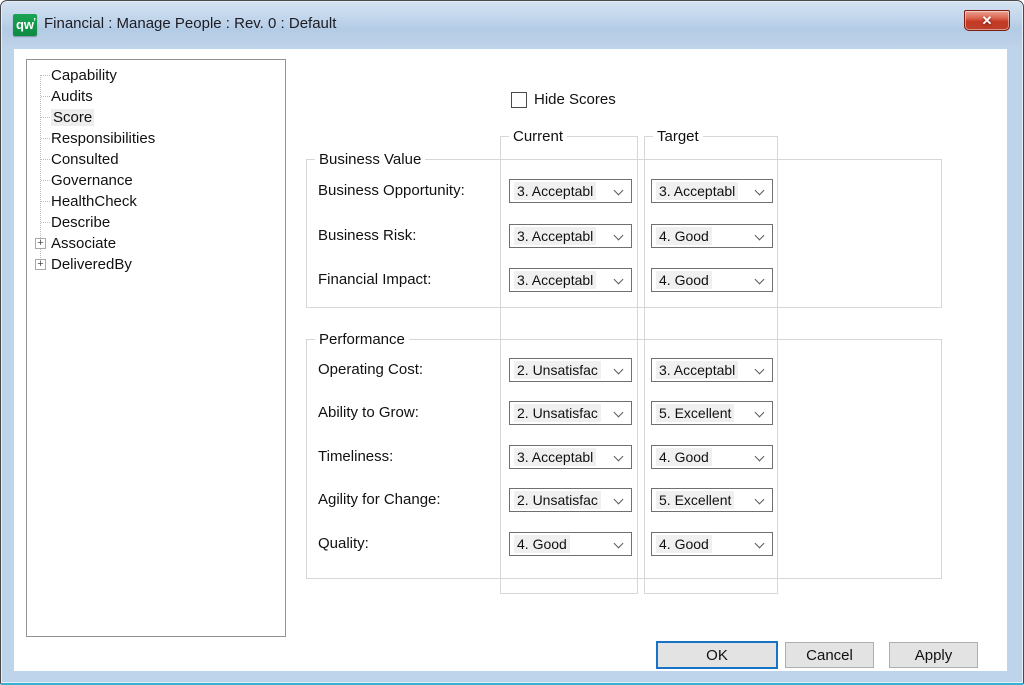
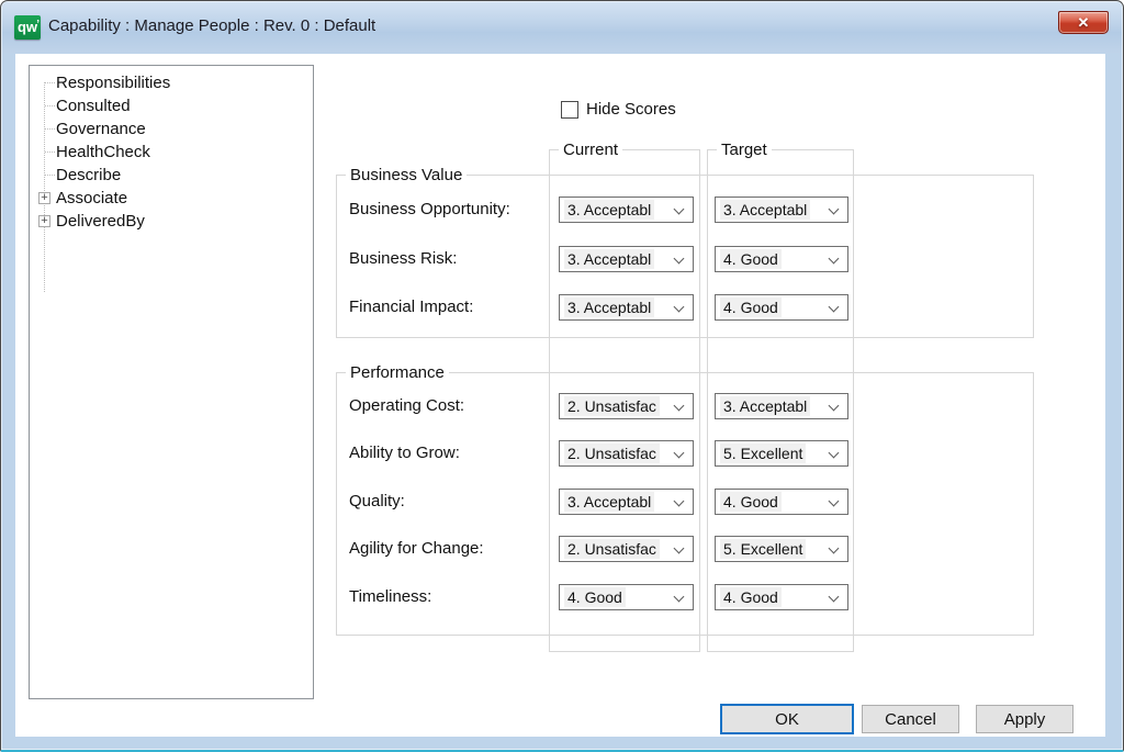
  qw
  ’
- Financial : Manage People : Rev. 0 : Default
+ Capability : Manage People : Rev. 0 : Default
  ✕
- Capability
- Audits
- Score
  Responsibilities
  Consulted
  Governance
  HealthCheck
  Describe
  +
  Associate
  +
  DeliveredBy
  Hide Scores
  Business Value
  Performance
  Current
  Target
  Business Opportunity:
  3. Acceptabl
  3. Acceptabl
  Business Risk:
  3. Acceptabl
  4. Good
  Financial Impact:
  3. Acceptabl
  4. Good
  Operating Cost:
  2. Unsatisfac
  3. Acceptabl
  Ability to Grow:
  2. Unsatisfac
  5. Excellent
- Timeliness:
+ Quality:
  3. Acceptabl
  4. Good
  Agility for Change:
  2. Unsatisfac
  5. Excellent
- Quality:
+ Timeliness:
  4. Good
  4. Good
  OK
  Cancel
  Apply
